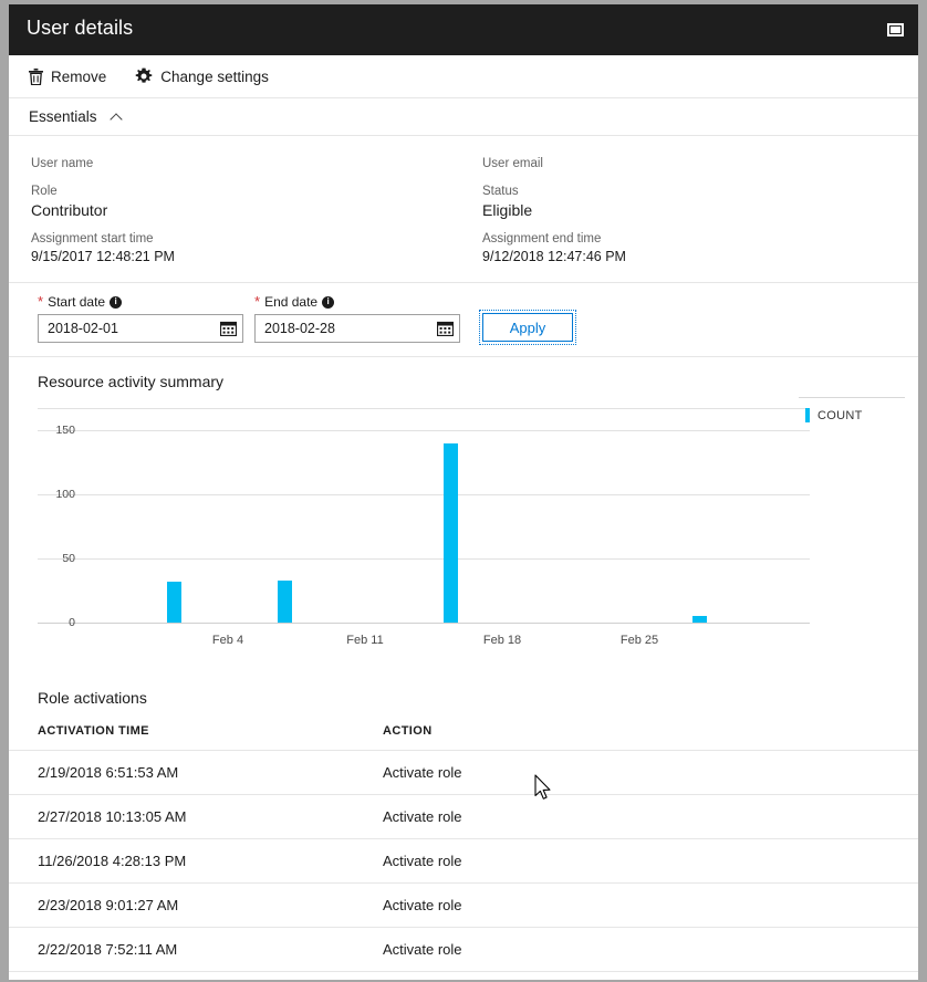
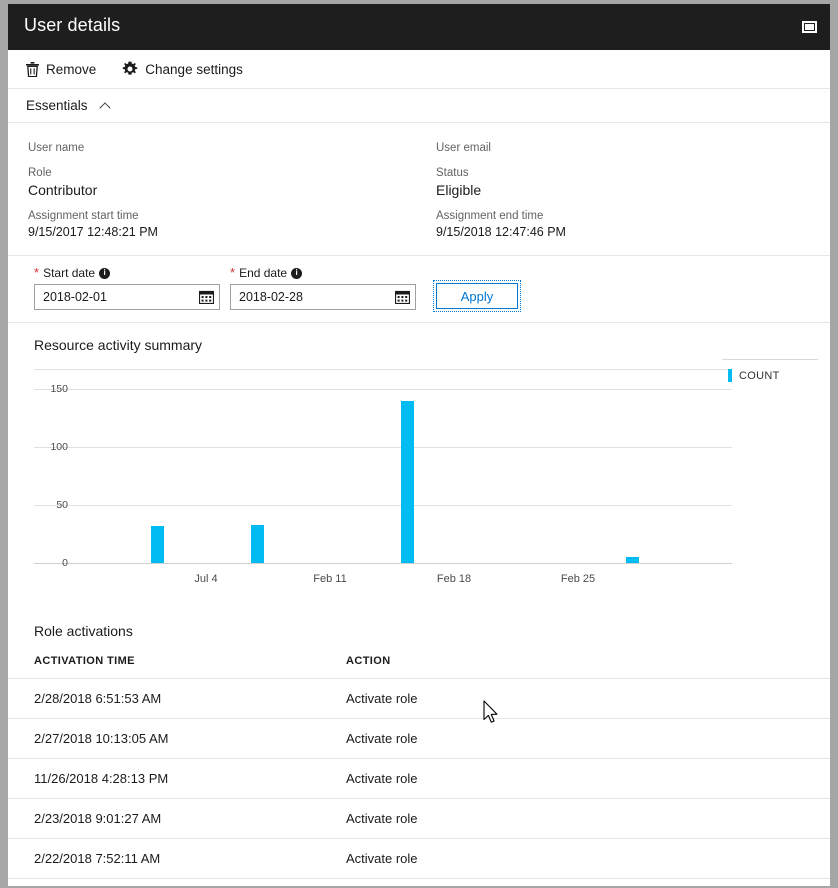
  User details
  Remove
  Change settings
  Essentials
  User name
  Role
  Contributor
  Assignment start time
  9/15/2017 12:48:21 PM
  User email
  Status
  Eligible
  Assignment end time
- 9/12/2018 12:47:46 PM
+ 9/15/2018 12:47:46 PM
  *
  Start date
  i
  2018-02-01
  *
  End date
  i
  2018-02-28
  Apply
  Resource activity summary
  0
  50
  100
  150
- Feb 4
+ Jul 4
  Feb 11
  Feb 18
  Feb 25
  COUNT
  Role activations
  ACTIVATION TIME	ACTION
- 2/19/2018 6:51:53 AM	Activate role
+ 2/28/2018 6:51:53 AM	Activate role
  2/27/2018 10:13:05 AM	Activate role
  11/26/2018 4:28:13 PM	Activate role
  2/23/2018 9:01:27 AM	Activate role
  2/22/2018 7:52:11 AM	Activate role
